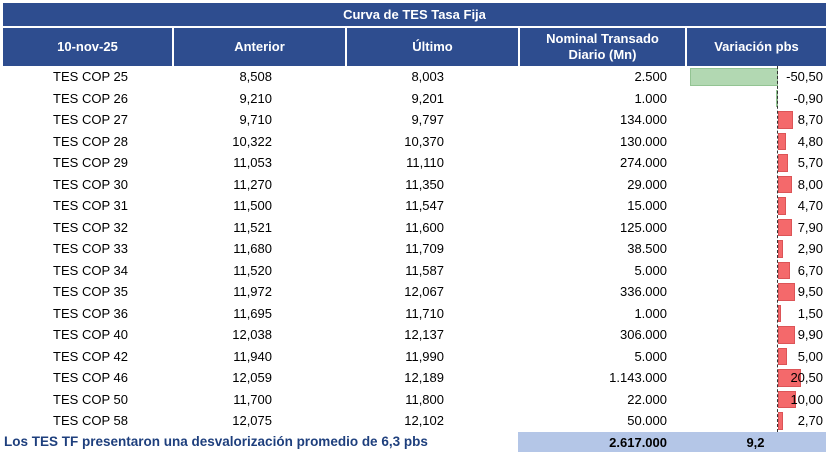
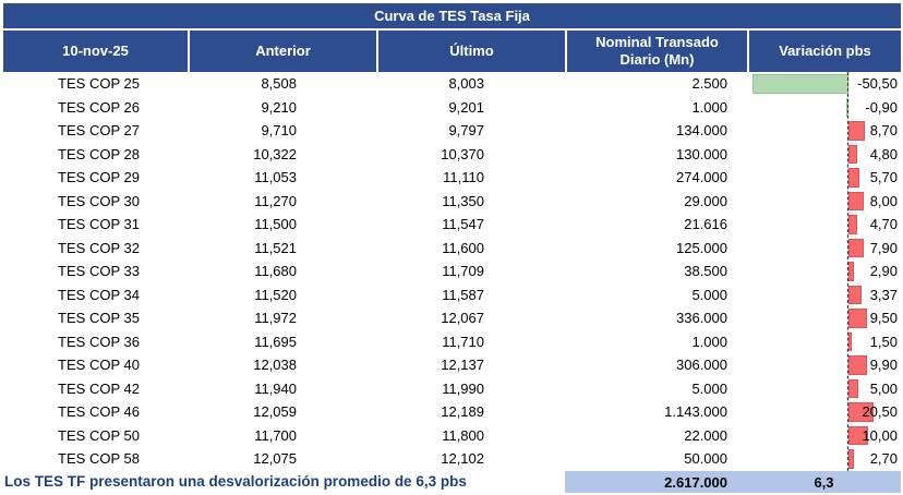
  Curva de TES Tasa Fija
  10-nov-25
  Anterior
  Último
  Nominal Transado Diario (Mn)
  Variación pbs
  TES COP 25
  8,508
  8,003
  2.500
  -50,50
  TES COP 26
  9,210
  9,201
  1.000
  -0,90
  TES COP 27
  9,710
  9,797
  134.000
  8,70
  TES COP 28
  10,322
  10,370
  130.000
  4,80
  TES COP 29
  11,053
  11,110
  274.000
  5,70
  TES COP 30
  11,270
  11,350
  29.000
  8,00
  TES COP 31
  11,500
  11,547
- 15.000
+ 21.616
  4,70
  TES COP 32
  11,521
  11,600
  125.000
  7,90
  TES COP 33
  11,680
  11,709
  38.500
  2,90
  TES COP 34
  11,520
  11,587
  5.000
- 6,70
+ 3,37
  TES COP 35
  11,972
  12,067
  336.000
  9,50
  TES COP 36
  11,695
  11,710
  1.000
  1,50
  TES COP 40
  12,038
  12,137
  306.000
  9,90
  TES COP 42
  11,940
  11,990
  5.000
  5,00
  TES COP 46
  12,059
  12,189
  1.143.000
  20,50
  TES COP 50
  11,700
  11,800
  22.000
  10,00
  TES COP 58
  12,075
  12,102
  50.000
  2,70
  Los TES TF presentaron una desvalorización promedio de 6,3 pbs
  2.617.000
- 9,2
+ 6,3
